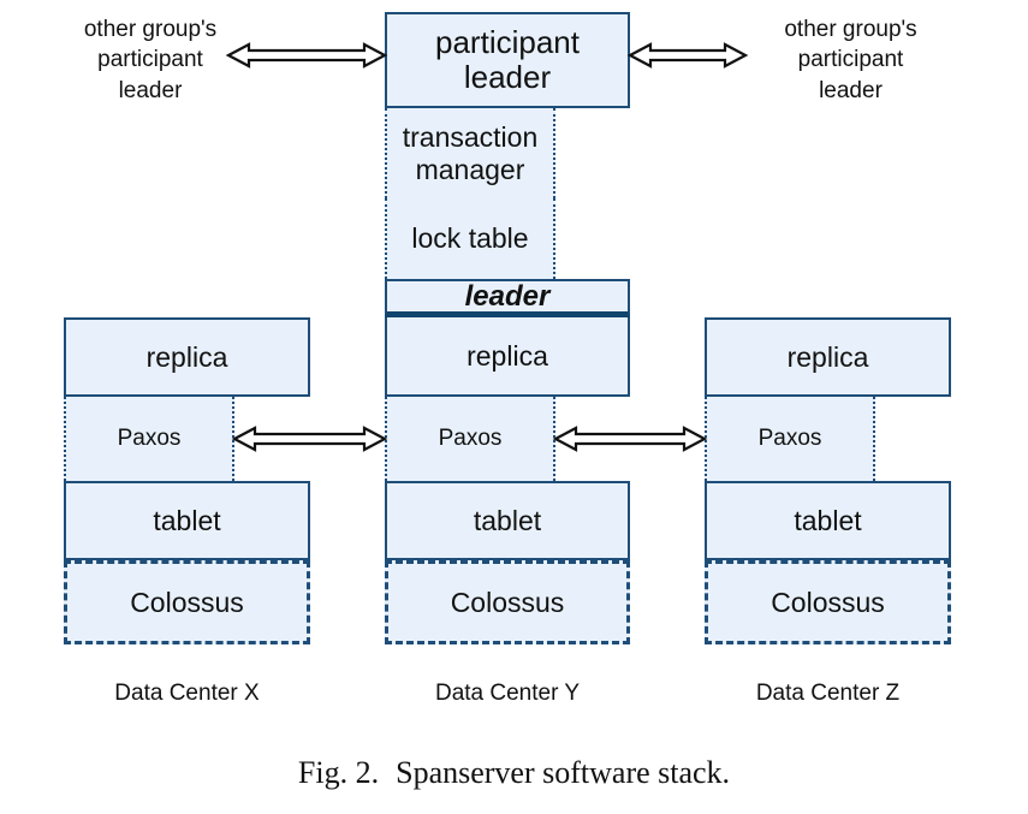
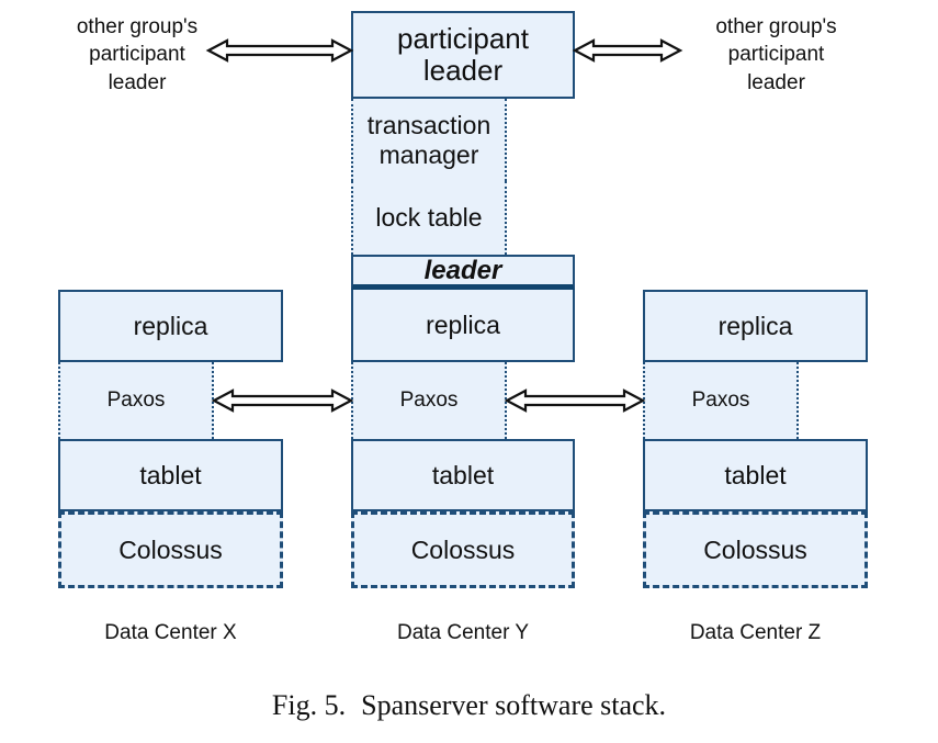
  other group's
  participant
  leader
  other group's
  participant
  leader
  participant
  leader
  transaction
  manager
  lock table
  leader
  replica
  Paxos
  tablet
  Colossus
  replica
  Paxos
  tablet
  Colossus
  replica
  Paxos
  tablet
  Colossus
  Data Center X
  Data Center Y
  Data Center Z
- Fig. 2. Spanserver software stack.
+ Fig. 5. Spanserver software stack.
